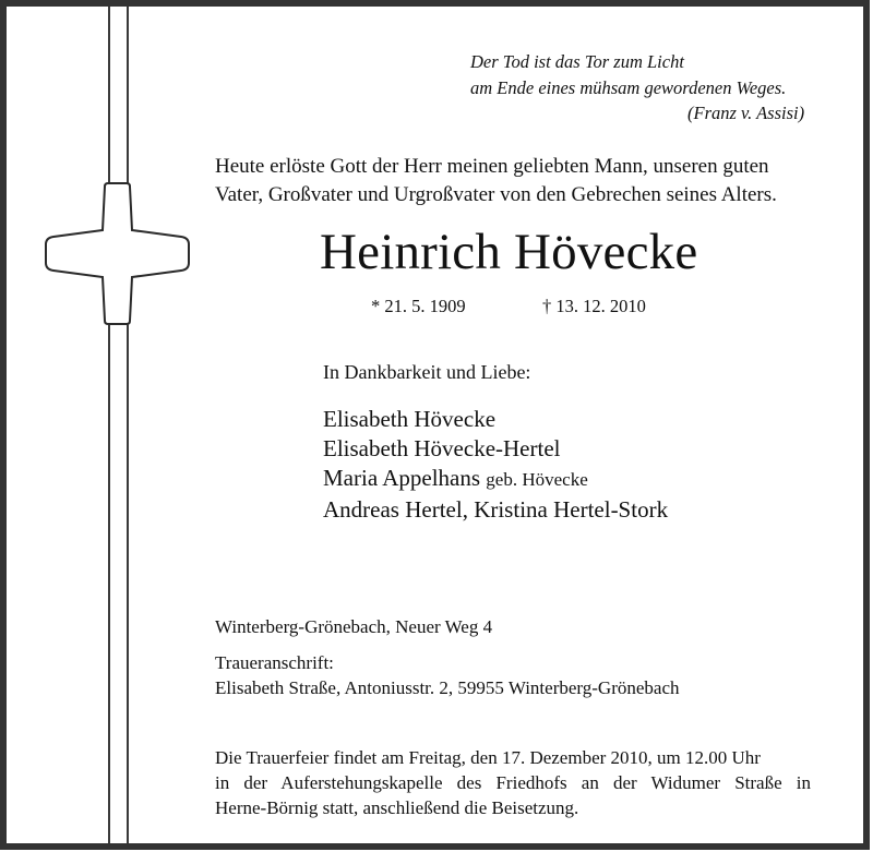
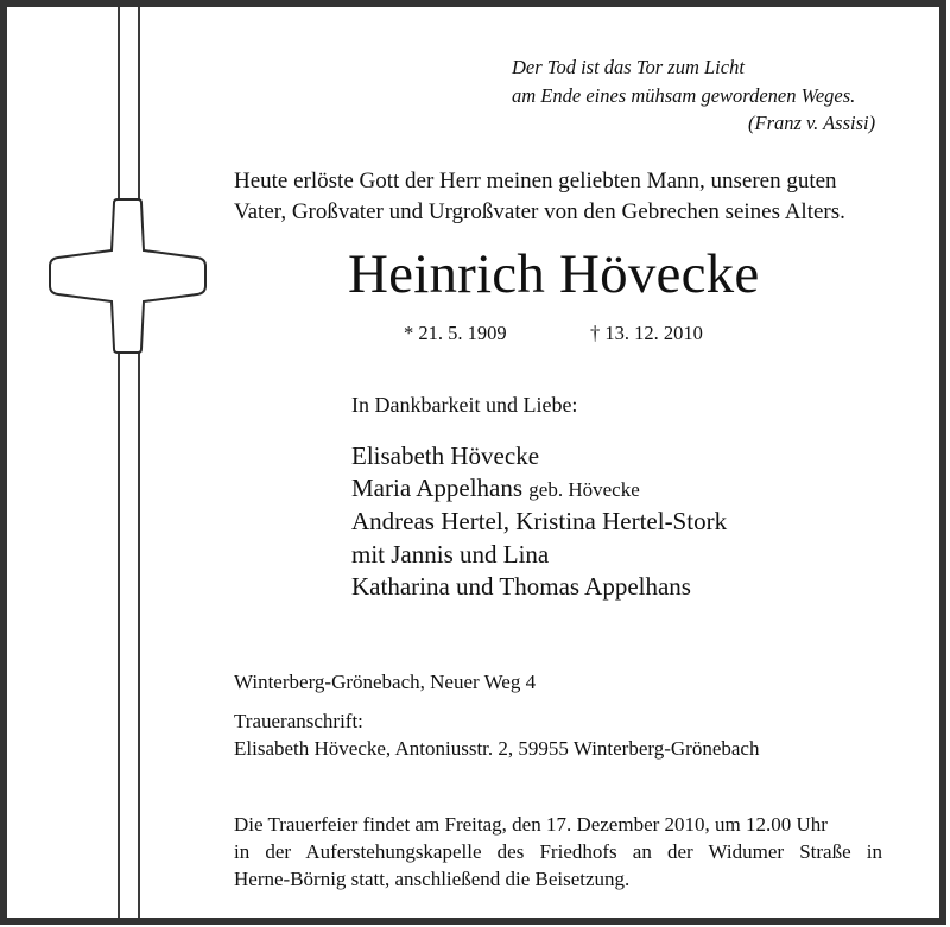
  Der Tod ist das Tor zum Licht
  am Ende eines mühsam gewordenen Weges.
  (Franz v. Assisi)
  Heute erlöste Gott der Herr meinen geliebten Mann, unseren guten
  Vater, Großvater und Urgroßvater von den Gebrechen seines Alters.
  Heinrich Hövecke
  * 21. 5. 1909
  † 13. 12. 2010
  In Dankbarkeit und Liebe:
  Elisabeth Hövecke
- Elisabeth Hövecke-Hertel
  Maria Appelhans geb. Hövecke
  Andreas Hertel, Kristina Hertel-Stork
+ mit Jannis und Lina
+ Katharina und Thomas Appelhans
  Winterberg-Grönebach, Neuer Weg 4
  Traueranschrift:
- Elisabeth Straße, Antoniusstr. 2, 59955 Winterberg-Grönebach
+ Elisabeth Hövecke, Antoniusstr. 2, 59955 Winterberg-Grönebach
  Die Trauerfeier findet am Freitag, den 17. Dezember 2010, um 12.00 Uhr
  in der Auferstehungskapelle des Friedhofs an der Widumer Straße in
  Herne-Börnig statt, anschließend die Beisetzung.
